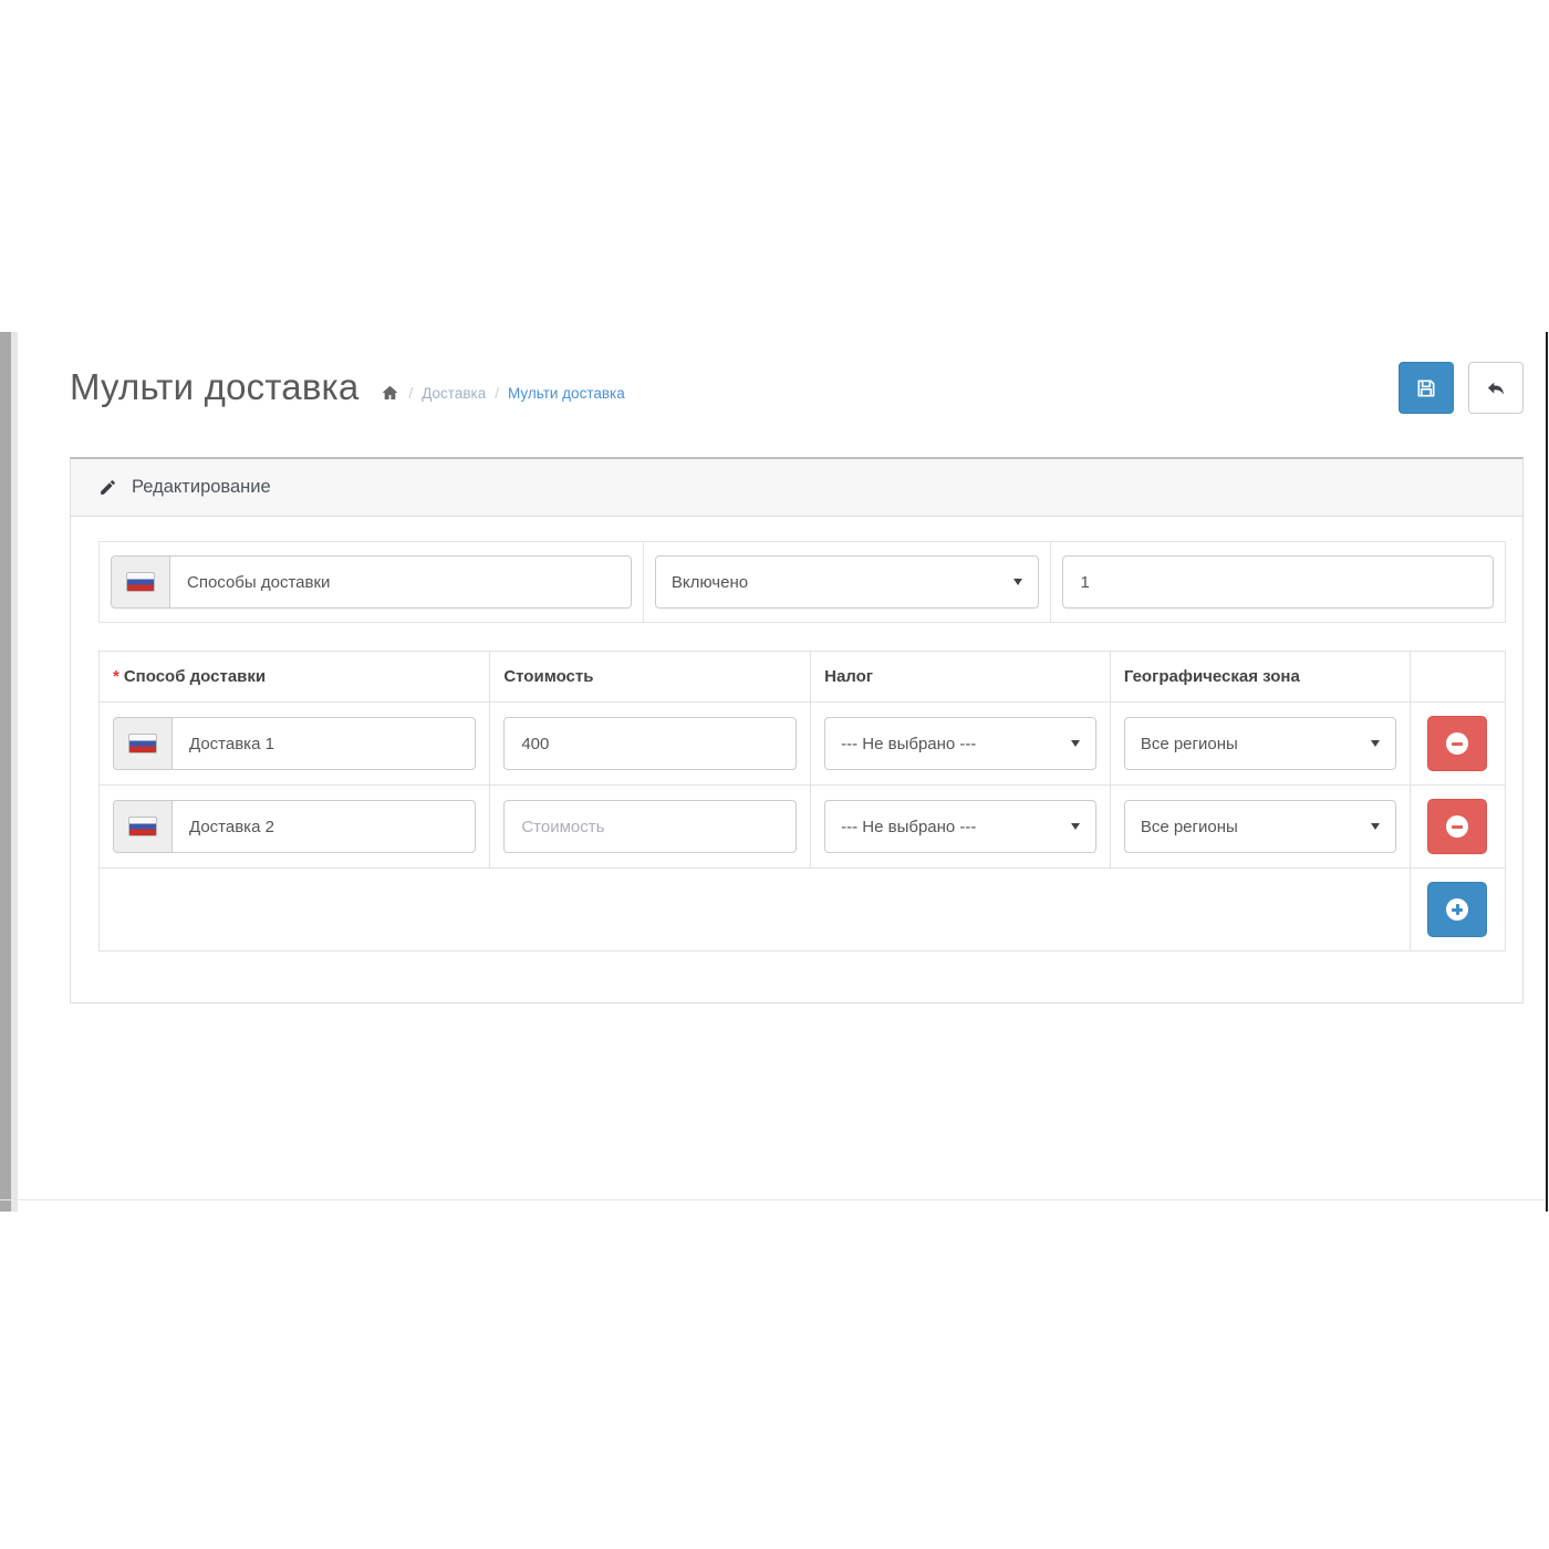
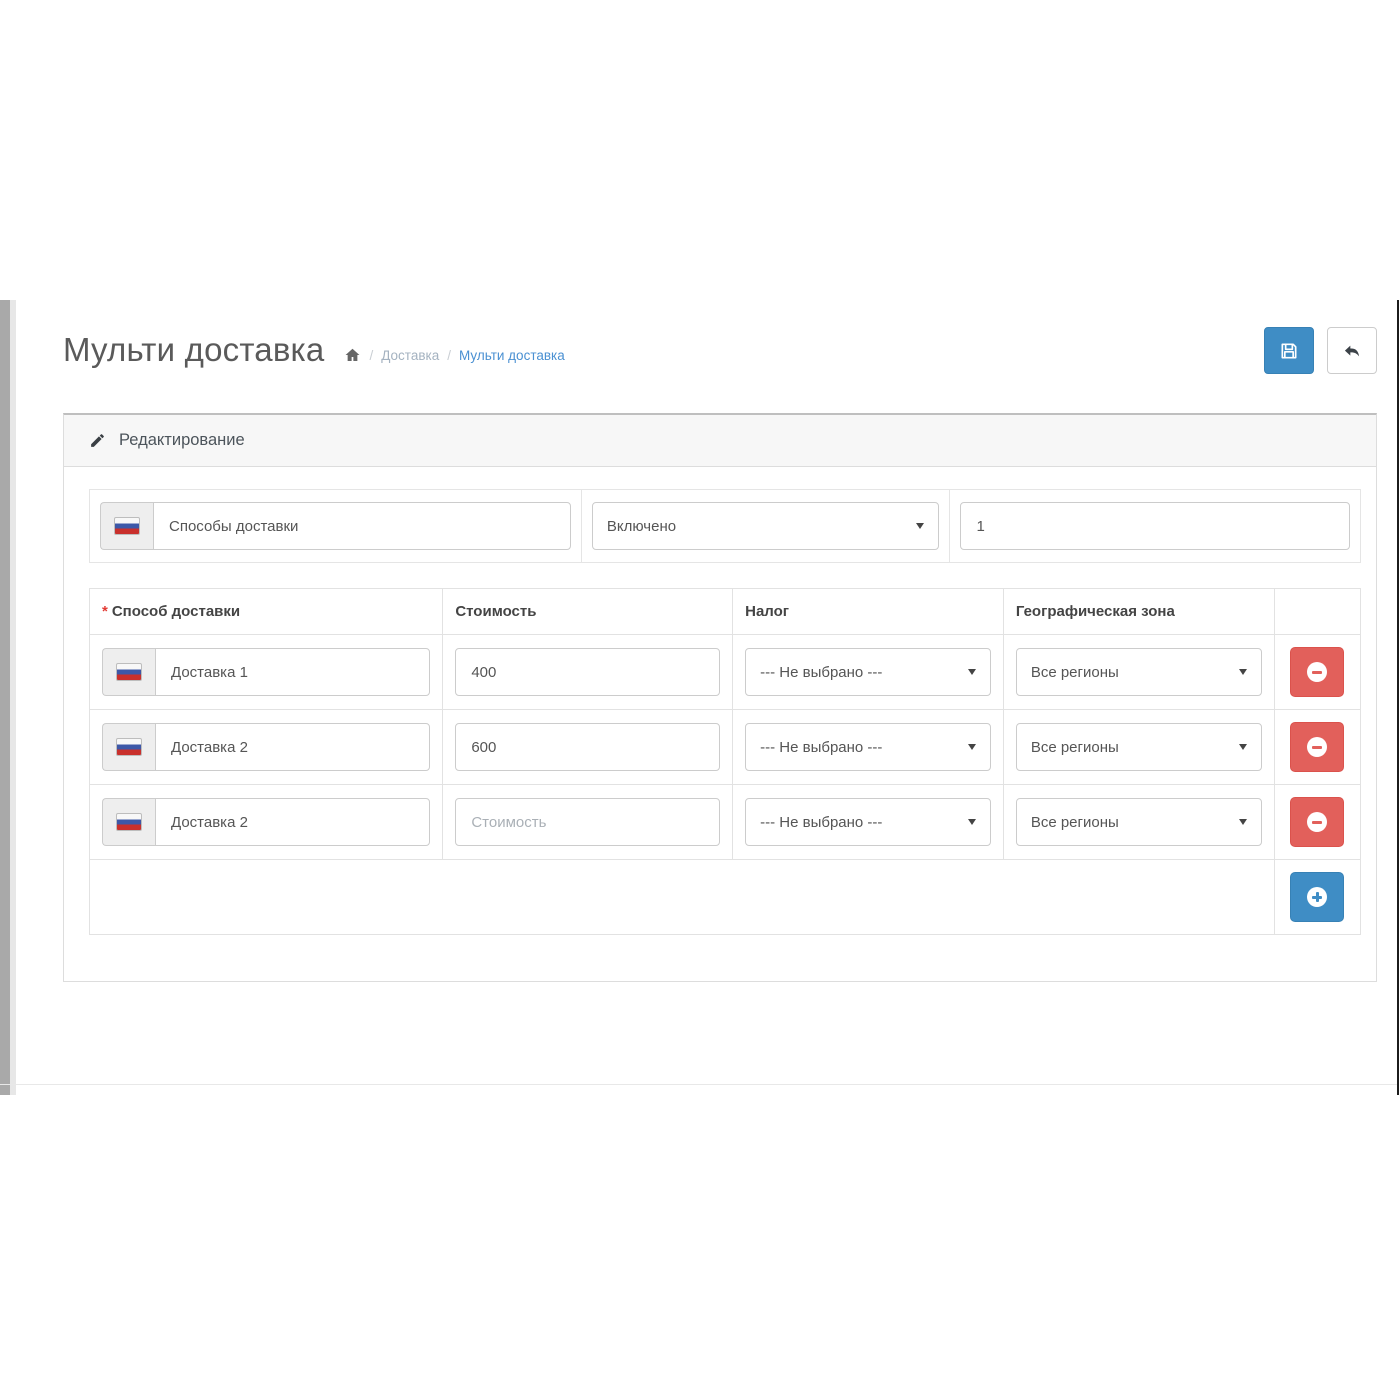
  Мульти доставка
  /
  Доставка
  /
  Мульти доставка
  Редактирование
  Способы доставки	Включено	1
  * Способ доставки	Стоимость	Налог	Географическая зона
  Доставка 1	400	--- Не выбрано ---	Все регионы
+ Доставка 2	600	--- Не выбрано ---	Все регионы
  Доставка 2	Стоимость	--- Не выбрано ---	Все регионы
